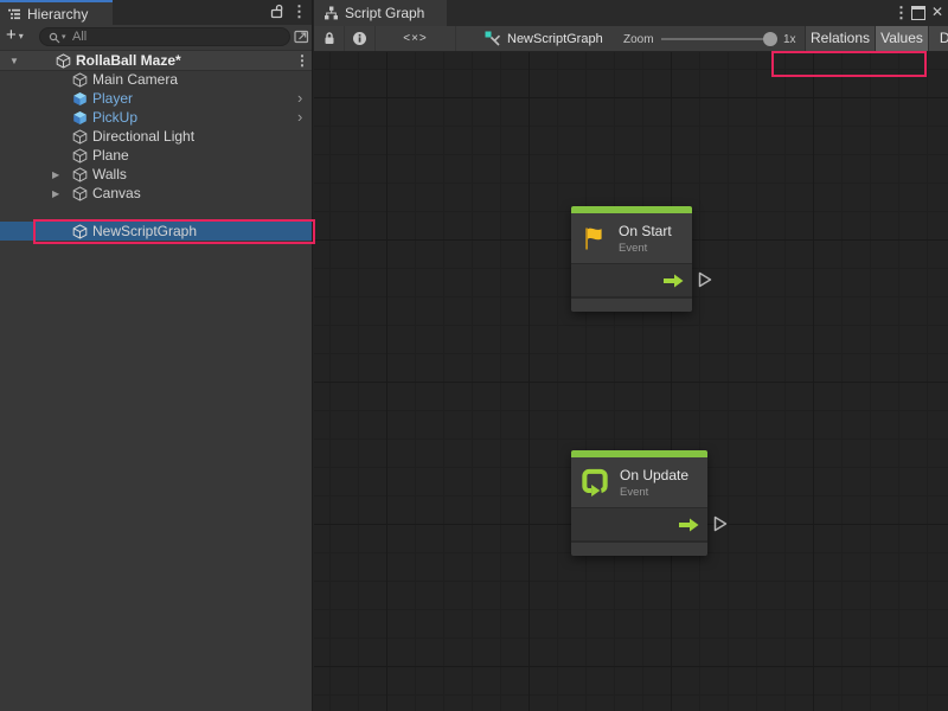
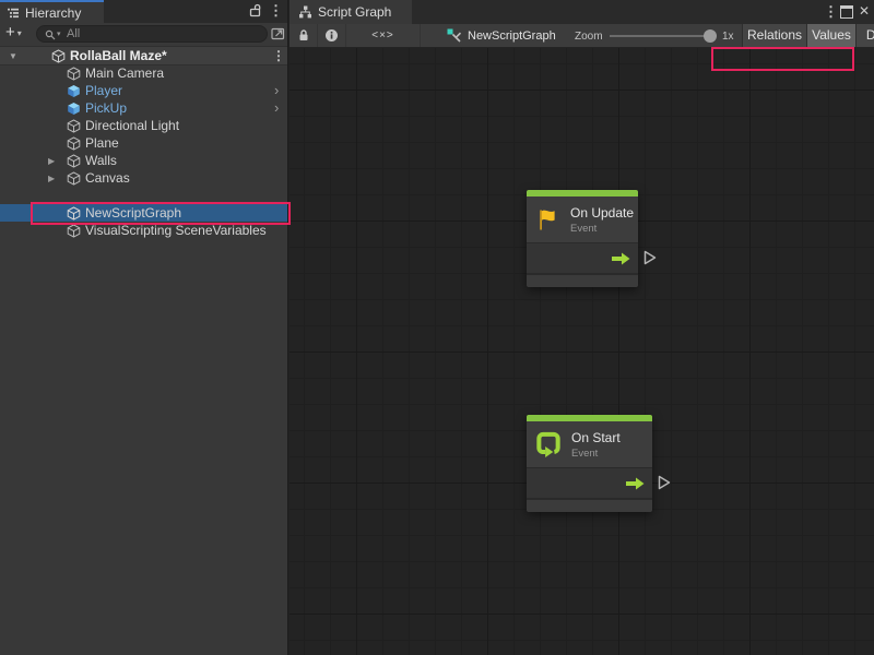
  Hierarchy
  ⋮
  +
  ▾
  All
  ▼
  RollaBall Maze*
  ⋮
  Main Camera
  Player
  ›
  PickUp
  ›
  Directional Light
  Plane
  ▶
  Walls
  ▶
  Canvas
  NewScriptGraph
+ VisualScripting SceneVariables
  Script Graph
  ⋮
  ✕
  <×>
  NewScriptGraph
  Zoom
  1x
  Relations
  Values
- On Start
+ On Update
  Event
- On Update
+ On Start
  Event
